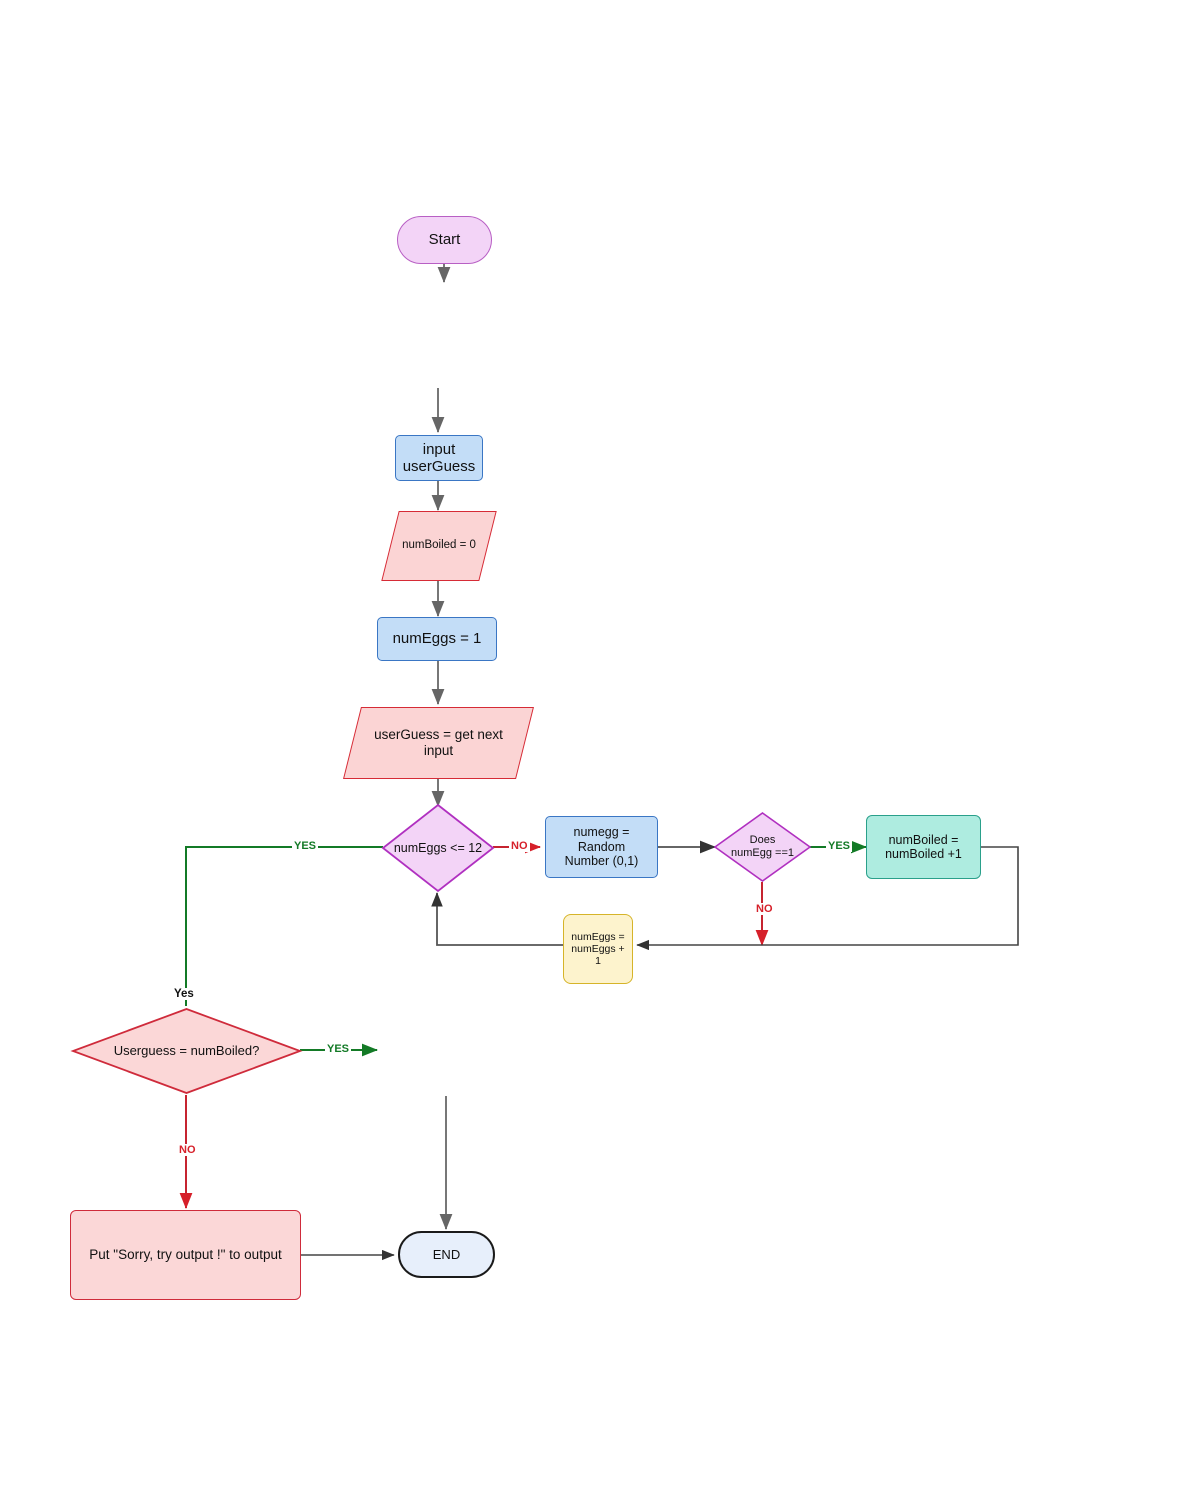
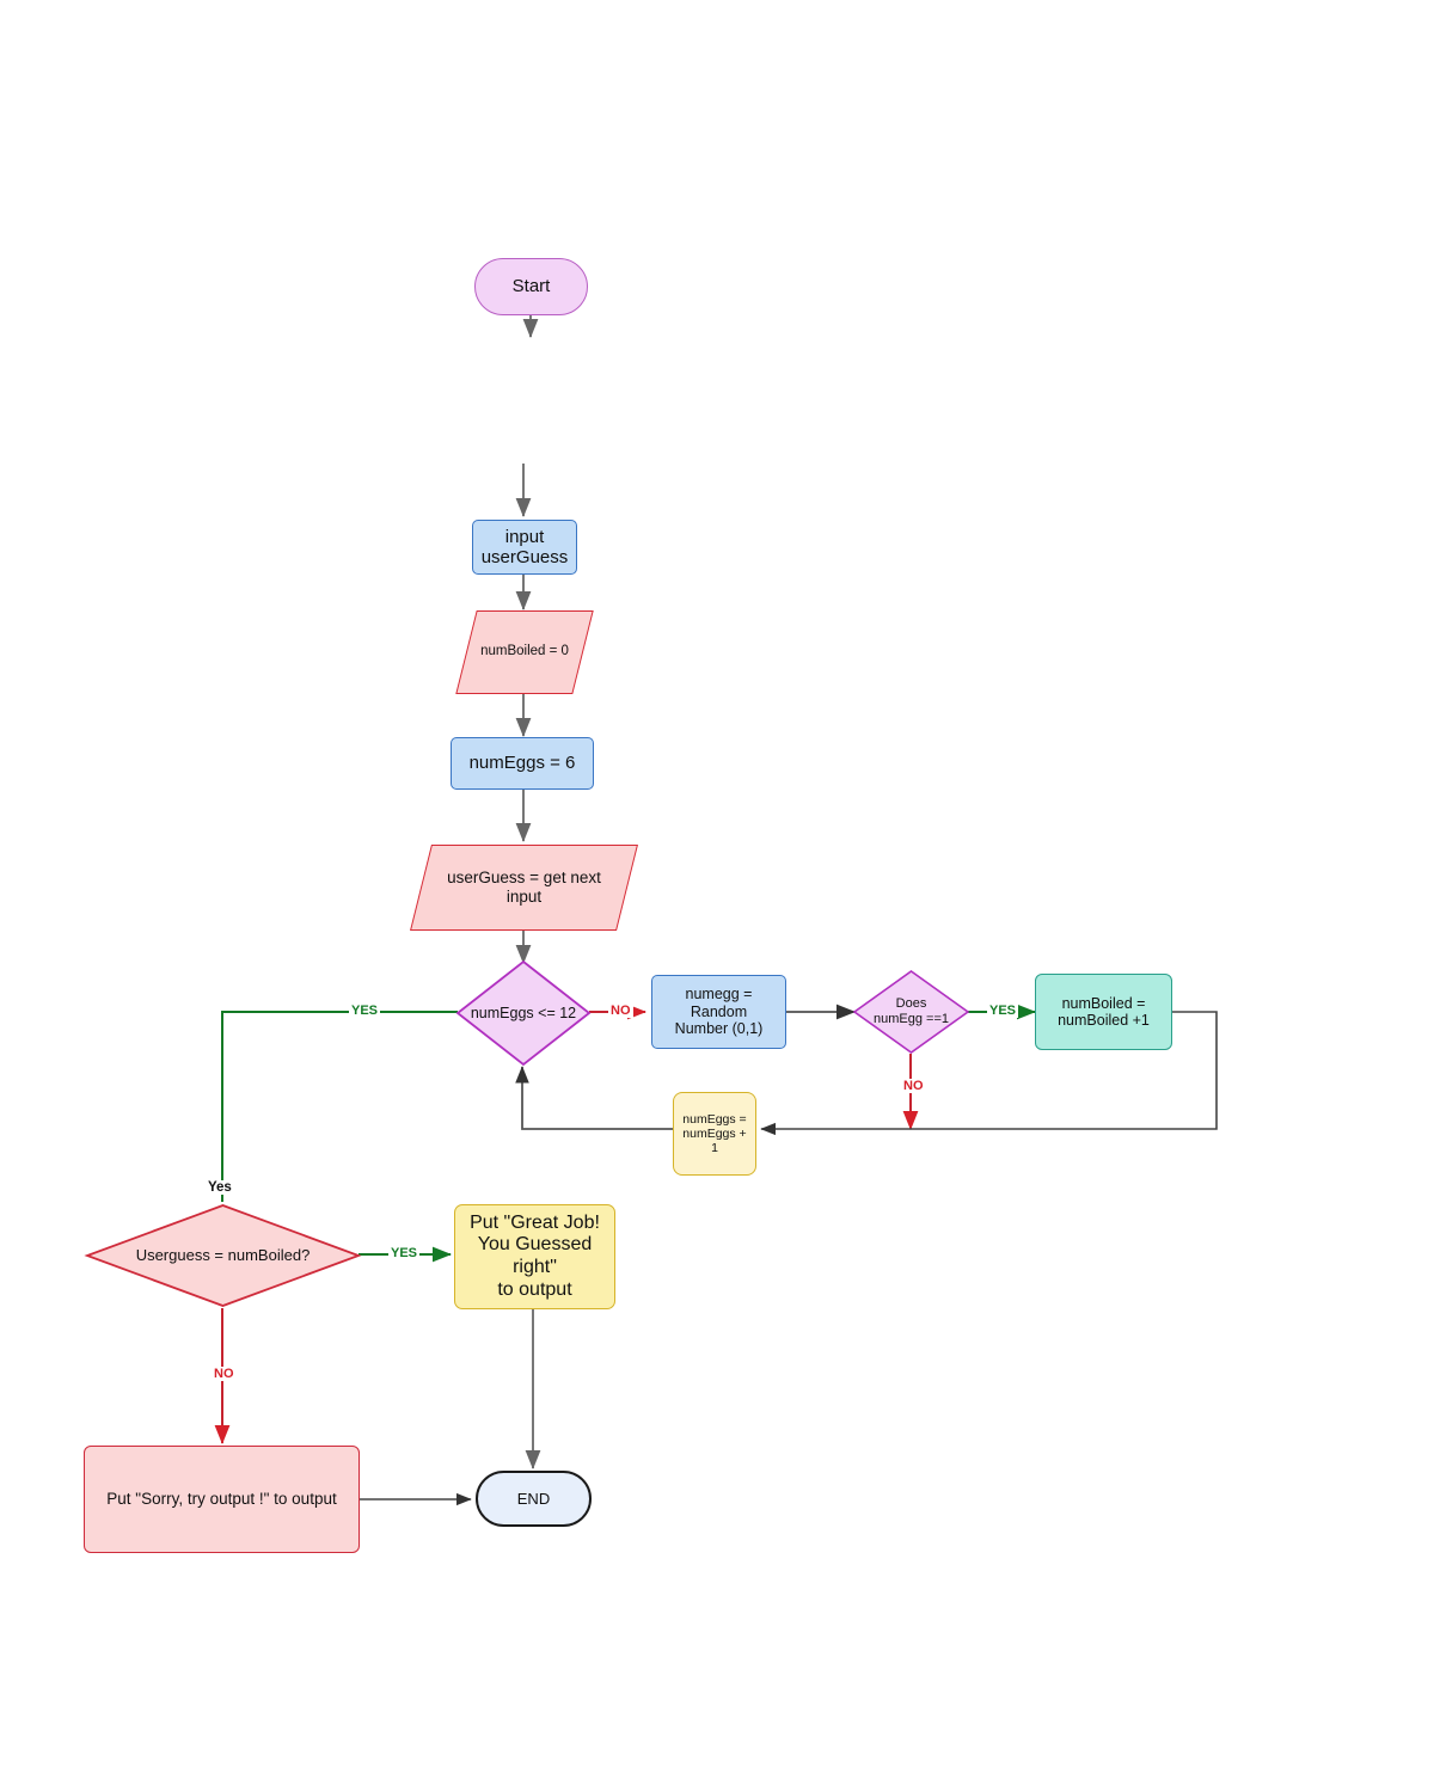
  YES
  NO
  YES
  NO
  Yes
  YES
  NO
  Start
  input
  userGuess
  numBoiled = 0
- numEggs = 1
+ numEggs = 6
  userGuess = get next
  input
  numEggs <= 12
  numegg = Random
  Number (0,1)
  Does
  numEgg ==1
  numBoiled =
  numBoiled +1
  numEggs =
  numEggs + 1
  Userguess = numBoiled?
+ Put "Great Job!
+ You Guessed right"
+ to output
  Put "Sorry, try output !" to output
  END
